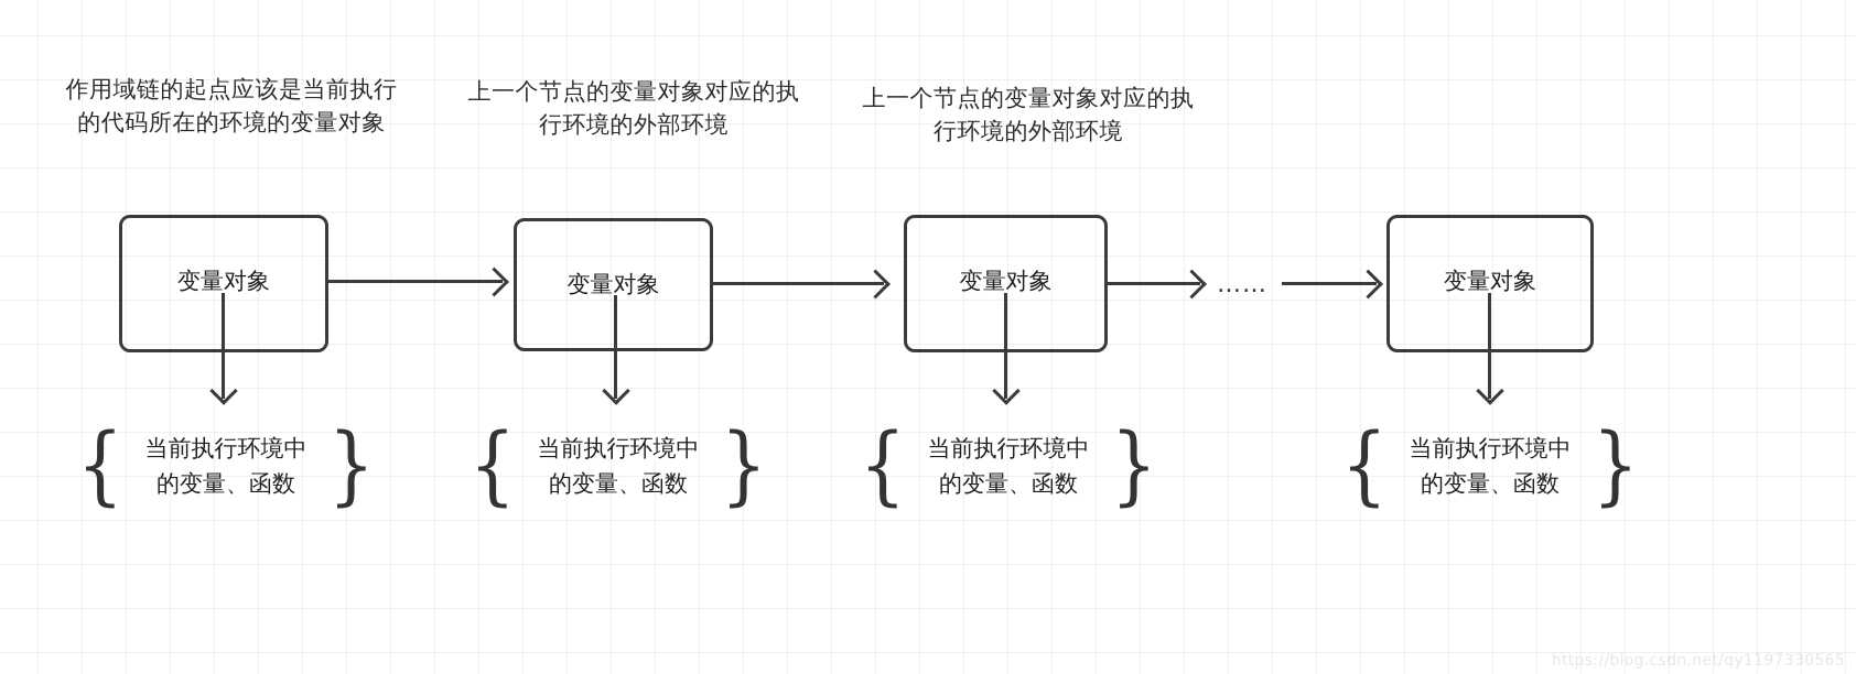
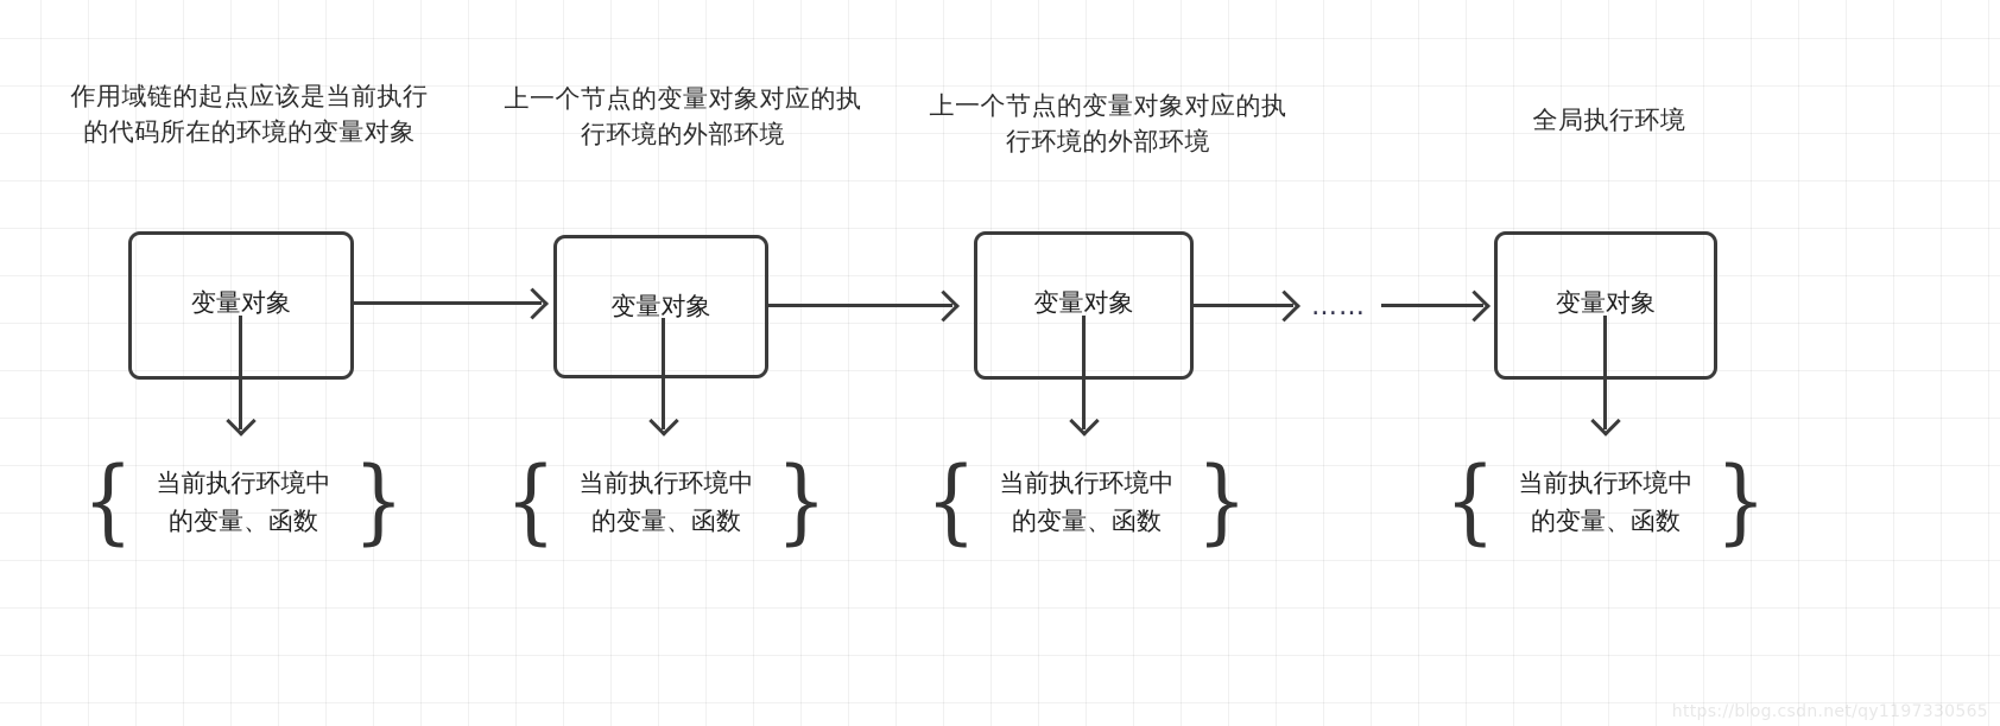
  作用域链的起点应该是当前执行的代码所在的环境的变量对象
  上一个节点的变量对象对应的执行环境的外部环境
  上一个节点的变量对象对应的执行环境的外部环境
+ 全局执行环境
  变量对象
  变量对象
  变量对象
  变量对象
  ……
  {
  当前执行环境中的变量、函数
  }
  {
  当前执行环境中的变量、函数
  }
  {
  当前执行环境中的变量、函数
  }
  {
  当前执行环境中的变量、函数
  }
  https://blog.csdn.net/qy1197330565
